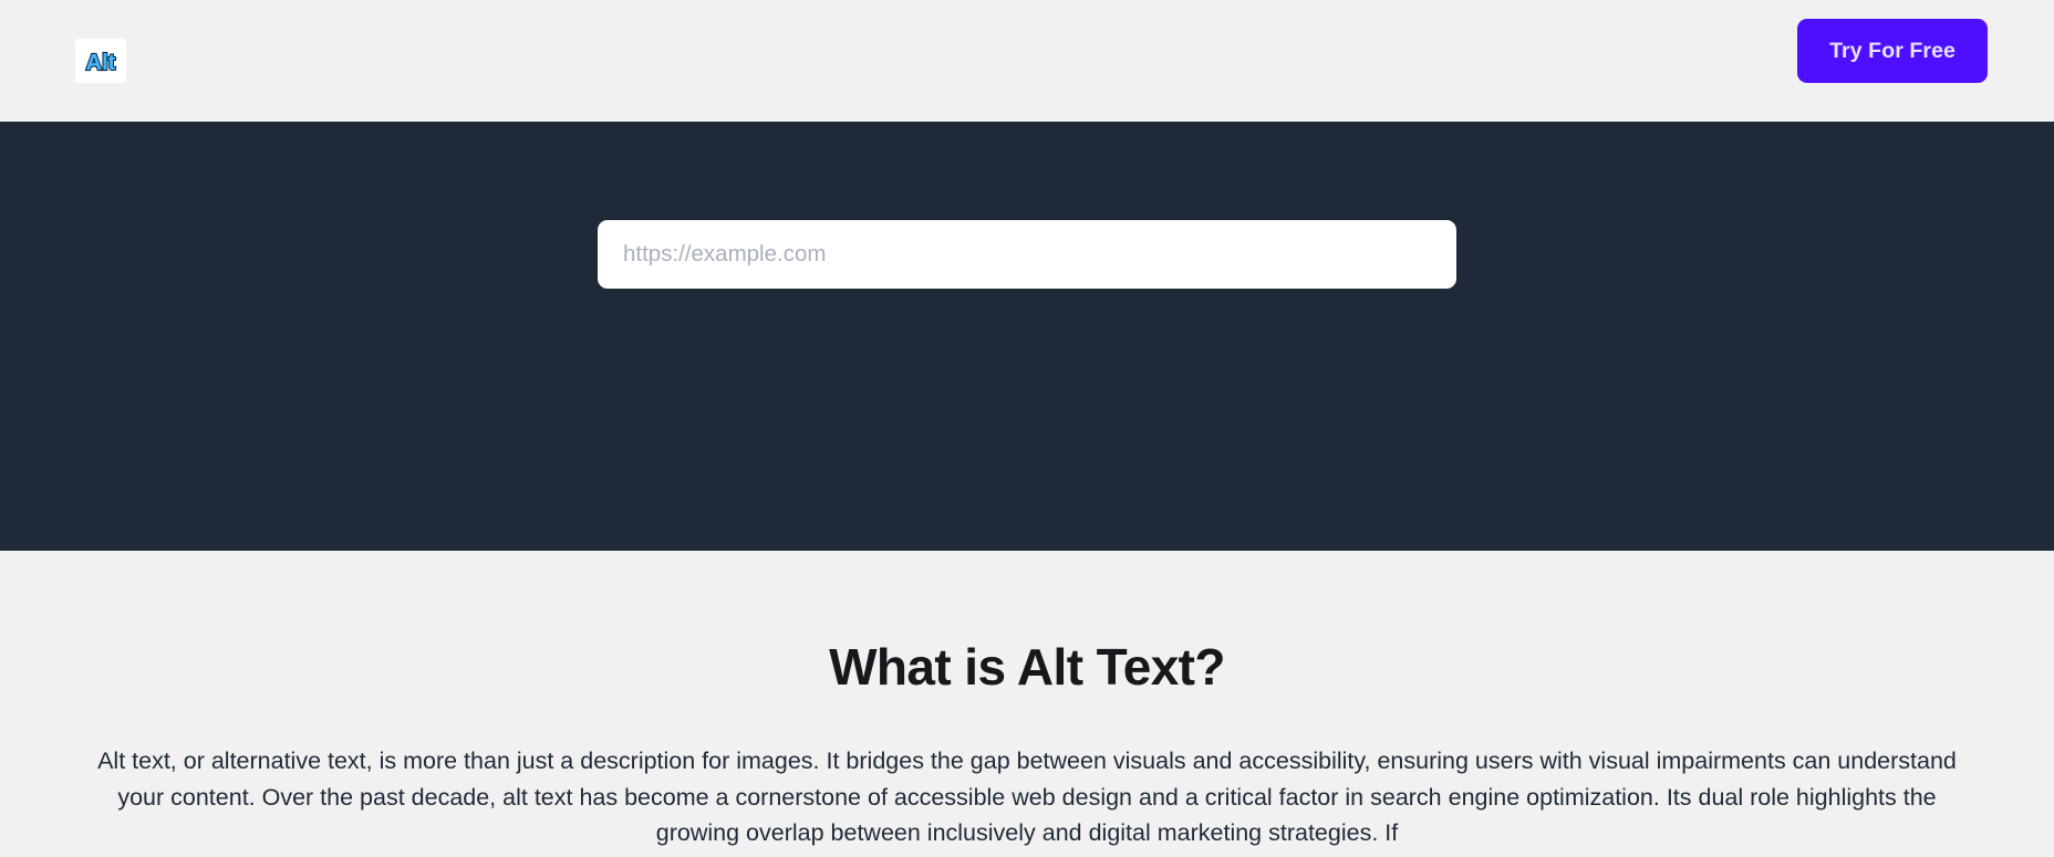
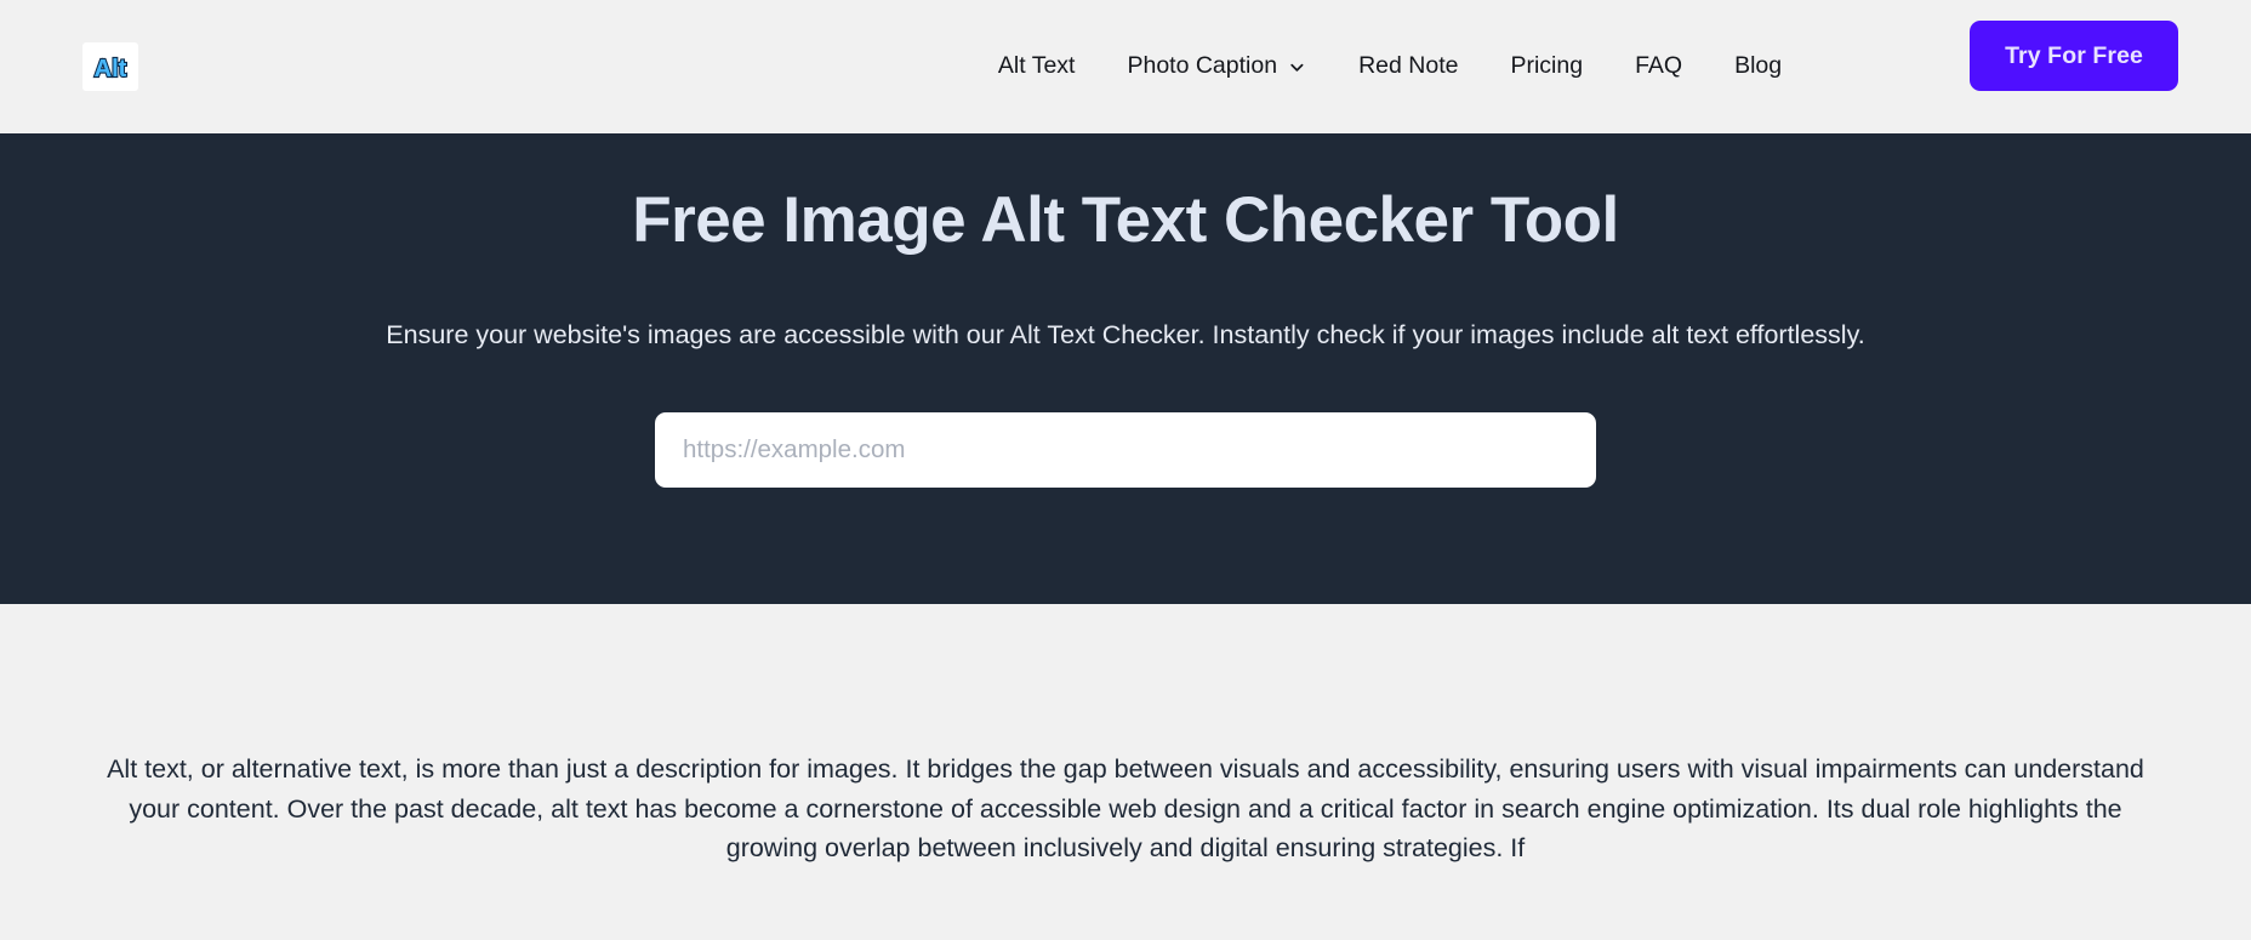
  Alt
+ Alt Text
+ Photo Caption
+ Red Note
+ Pricing
+ FAQ
+ Blog
  Try For Free
+ Free Image Alt Text Checker Tool
+ Ensure your website's images are accessible with our Alt Text Checker. Instantly check if your images include alt text effortlessly.
  https://example.com
- What is Alt Text?
- Alt text, or alternative text, is more than just a description for images. It bridges the gap between visuals and accessibility, ensuring users with visual impairments can understand your content. Over the past decade, alt text has become a cornerstone of accessible web design and a critical factor in search engine optimization. Its dual role highlights the growing overlap between inclusively and digital marketing strategies. If
+ Alt text, or alternative text, is more than just a description for images. It bridges the gap between visuals and accessibility, ensuring users with visual impairments can understand your content. Over the past decade, alt text has become a cornerstone of accessible web design and a critical factor in search engine optimization. Its dual role highlights the growing overlap between inclusively and digital ensuring strategies. If
